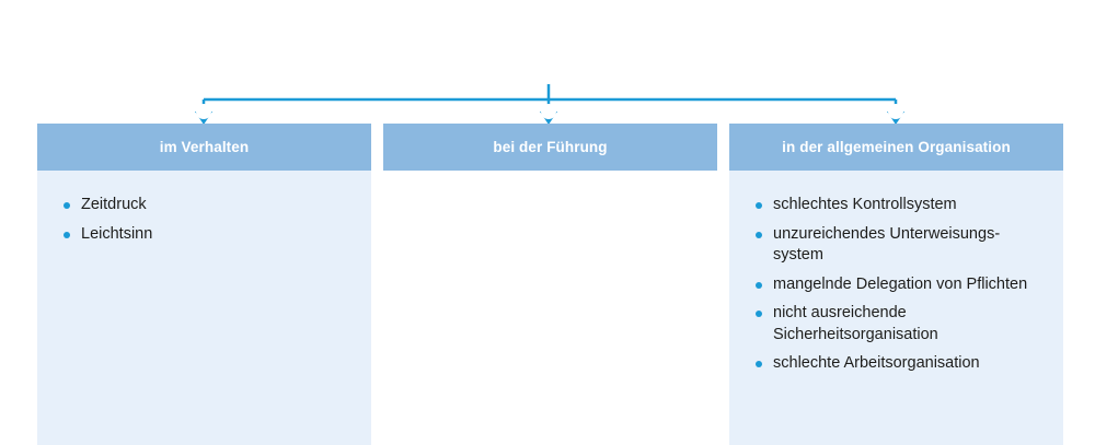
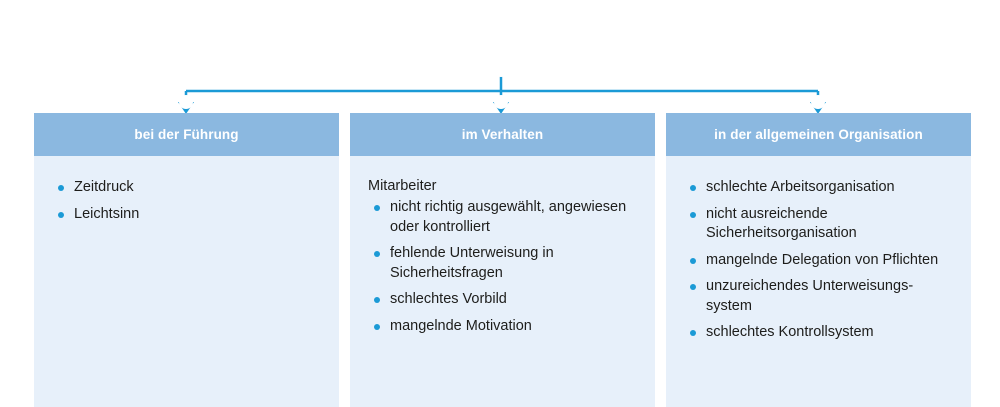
- im Verhalten
+ bei der Führung
  Zeitdruck
  Leichtsinn
- bei der Führung
+ im Verhalten
+ Mitarbeiter
+ nicht richtig ausgewählt, angewiesen oder kontrolliert
+ fehlende Unterweisung in Sicherheitsfragen
+ schlechtes Vorbild
+ mangelnde Motivation
  in der allgemeinen Organisation
- schlechtes Kontrollsystem
+ schlechte Arbeitsorganisation
- unzureichendes Unterweisungs-system
+ nicht ausreichende Sicherheitsorganisation
  mangelnde Delegation von Pflichten
- nicht ausreichende Sicherheitsorganisation
+ unzureichendes Unterweisungs-system
- schlechte Arbeitsorganisation
+ schlechtes Kontrollsystem
